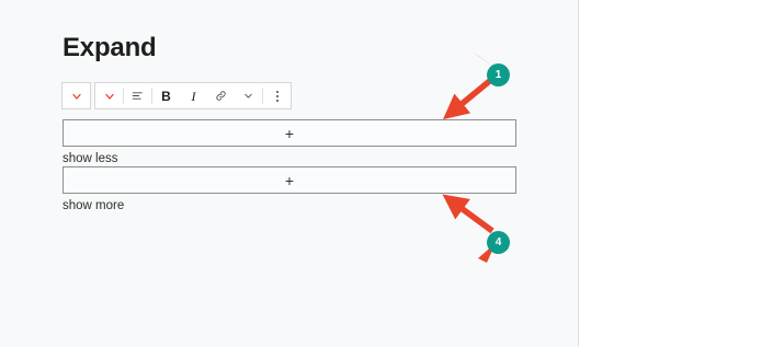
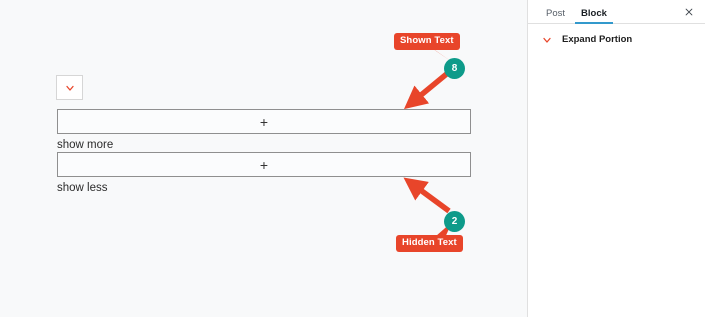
- Expand
- B
- I
  +
- show less
+ show more
  +
- show more
+ show less
+ Shown Text
- 1
+ 8
+ Hidden Text
- 4
+ 2
+ Post
+ Block
+ Expand Portion
